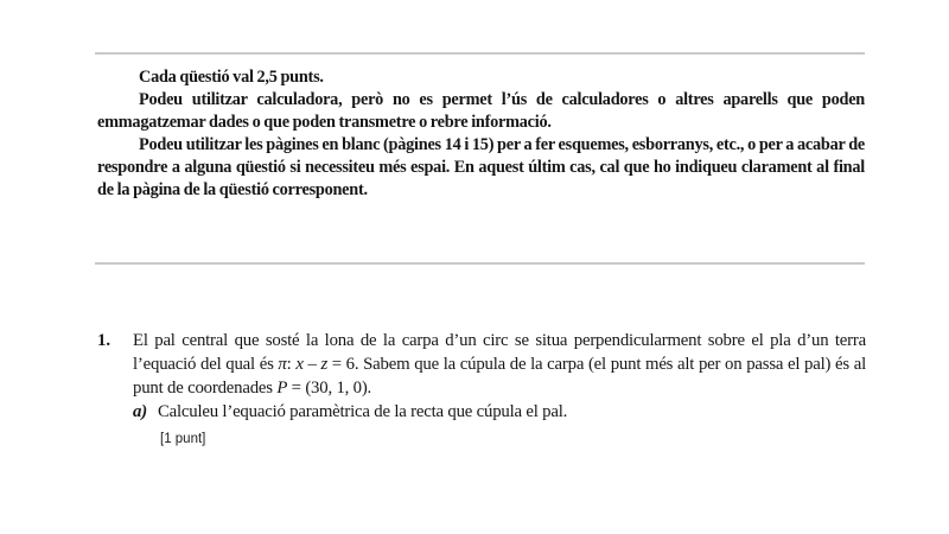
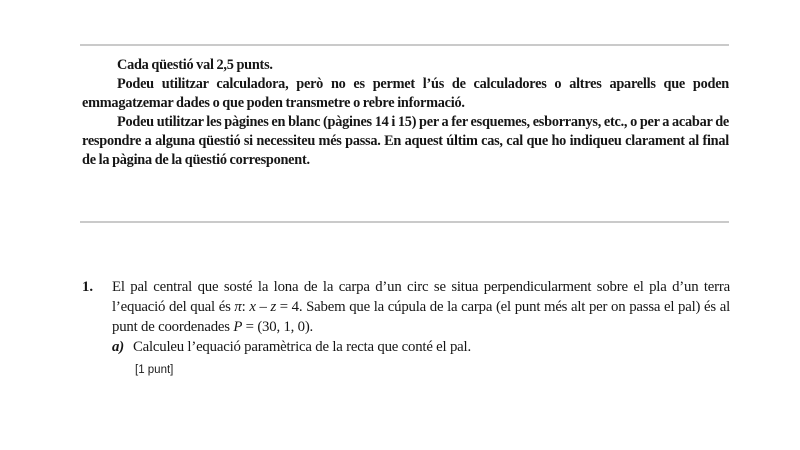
  Cada qüestió val 2,5 punts.
  Podeu utilitzar calculadora, però no es permet l’ús de calculadores o altres aparells que poden emmagatzemar dades o que poden transmetre o rebre informació.
- Podeu utilitzar les pàgines en blanc (pàgines 14 i 15) per a fer esquemes, esborranys, etc., o per a acabar de respondre a alguna qüestió si necessiteu més espai. En aquest últim cas, cal que ho indiqueu clarament al final de la pàgina de la qüestió corresponent.
+ Podeu utilitzar les pàgines en blanc (pàgines 14 i 15) per a fer esquemes, esborranys, etc., o per a acabar de respondre a alguna qüestió si necessiteu més passa. En aquest últim cas, cal que ho indiqueu clarament al final de la pàgina de la qüestió corresponent.
  1.
- El pal central que sosté la lona de la carpa d’un circ se situa perpendicularment sobre el pla d’un terra l’equació del qual és π: x – z = 6. Sabem que la cúpula de la carpa (el punt més alt per on passa el pal) és al punt de coordenades P = (30, 1, 0).
+ El pal central que sosté la lona de la carpa d’un circ se situa perpendicularment sobre el pla d’un terra l’equació del qual és π: x – z = 4. Sabem que la cúpula de la carpa (el punt més alt per on passa el pal) és al punt de coordenades P = (30, 1, 0).
- a) Calculeu l’equació paramètrica de la recta que cúpula el pal.
+ a) Calculeu l’equació paramètrica de la recta que conté el pal.
  [1 punt]
